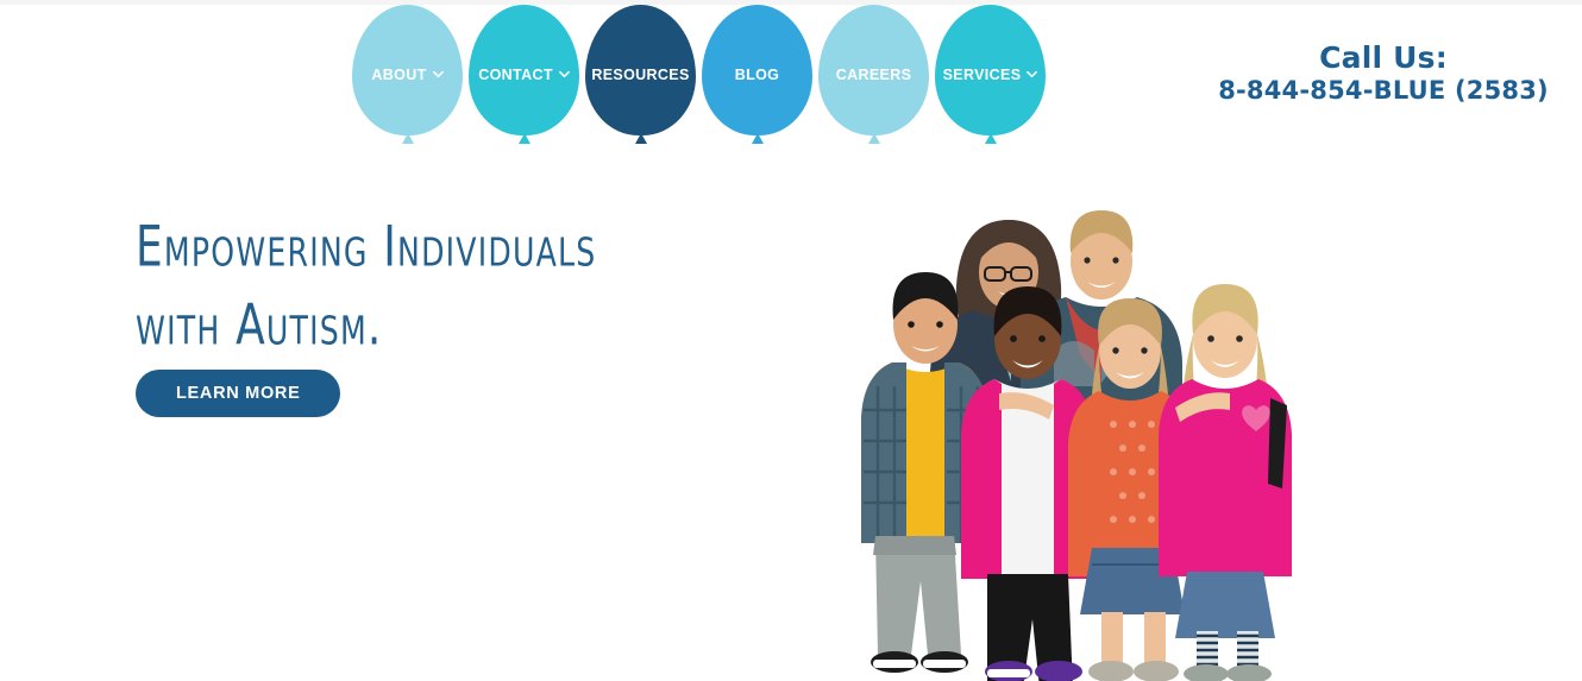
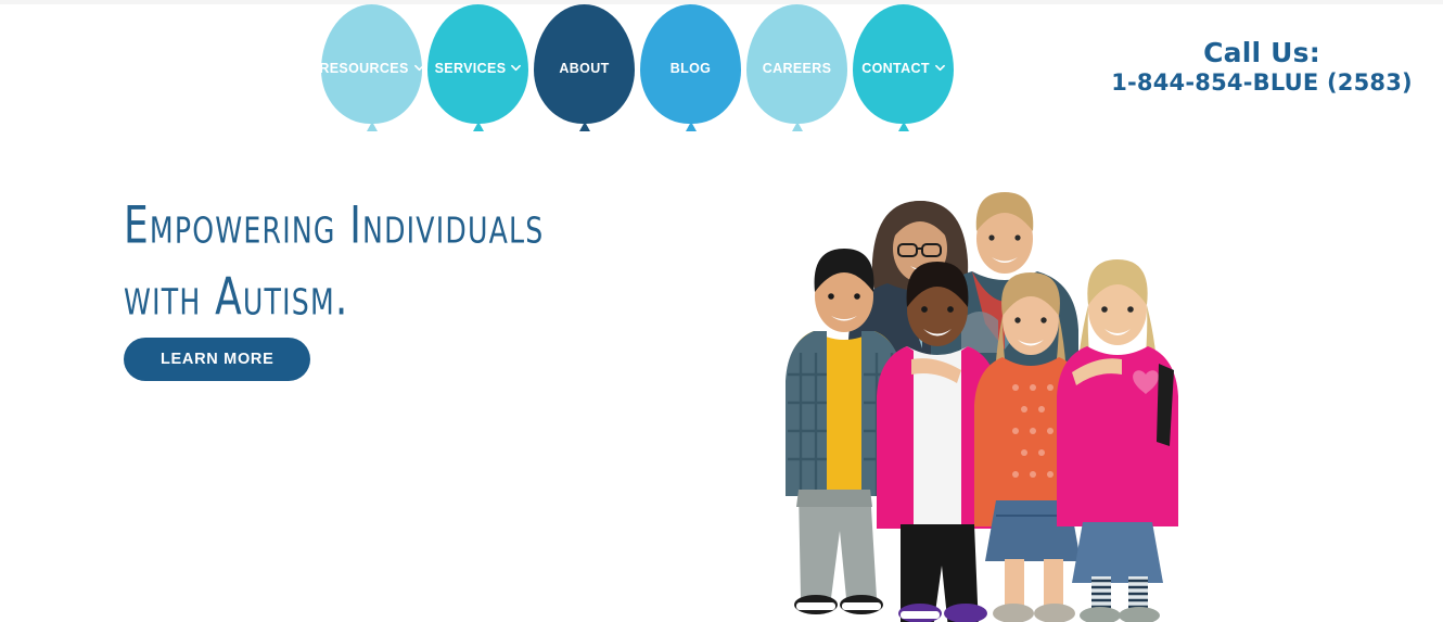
- ABOUT
+ RESOURCES
- CONTACT
+ SERVICES
- RESOURCES
+ ABOUT
  BLOG
  CAREERS
- SERVICES
+ CONTACT
  Call Us:
- 8-844-854-BLUE (2583)
+ 1-844-854-BLUE (2583)
  Empowering Individuals
  with Autism.
  LEARN MORE
